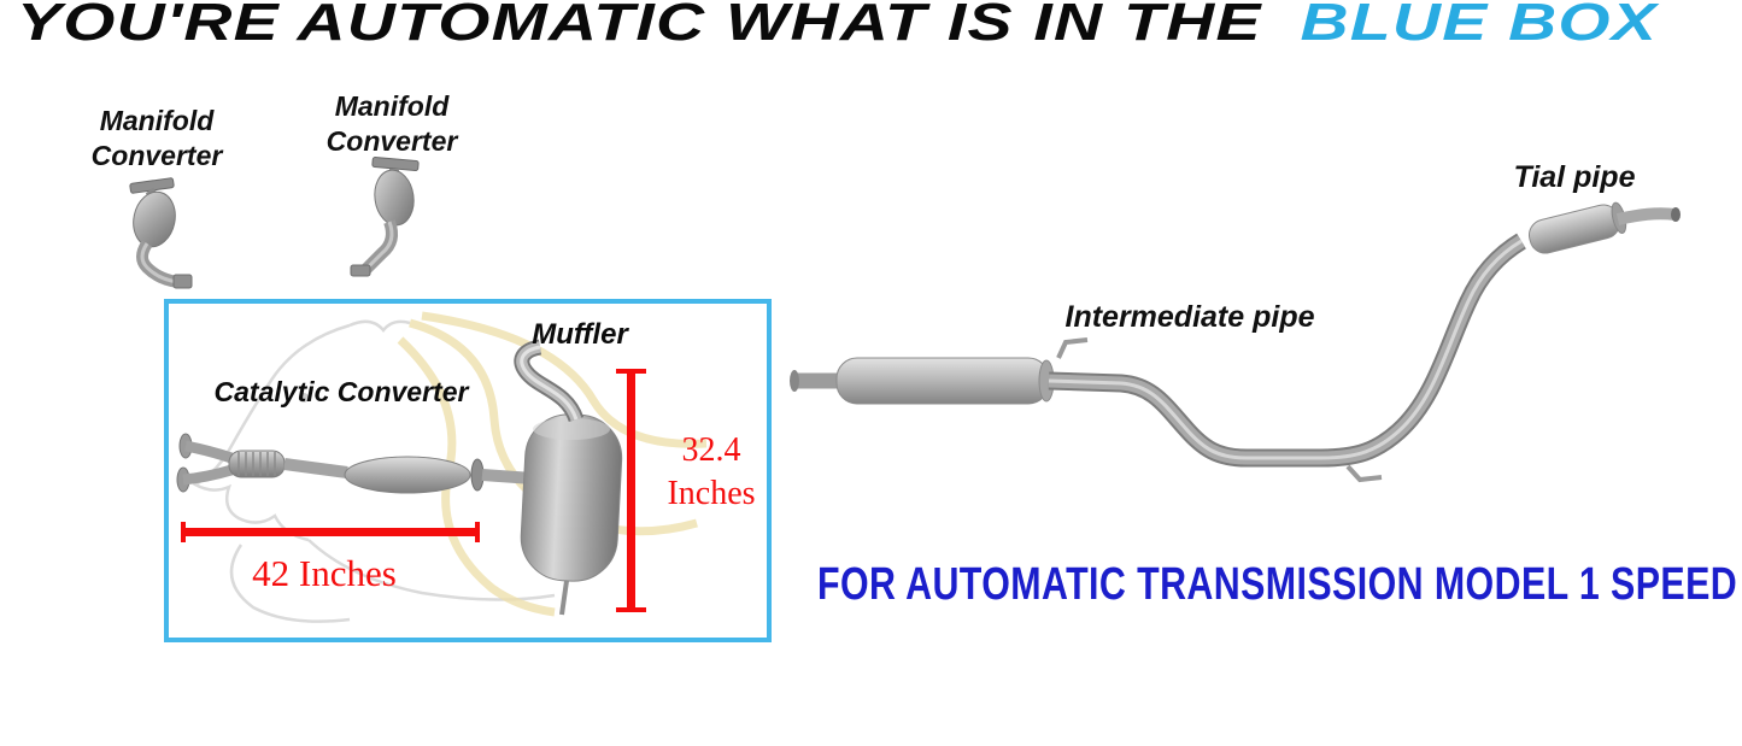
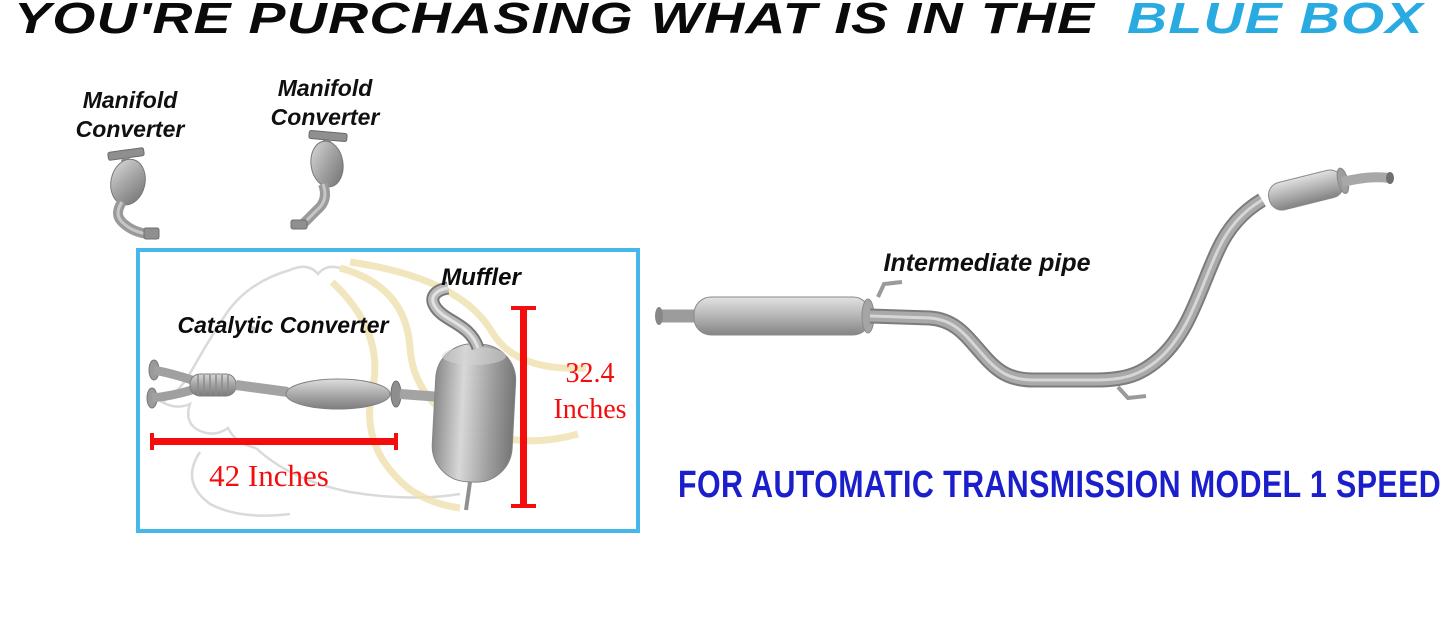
- YOU'RE AUTOMATIC WHAT IS IN THE BLUE BOX
+ YOU'RE PURCHASING WHAT IS IN THE BLUE BOX
  Manifold
  Converter
  Manifold
  Converter
  Catalytic Converter
  Muffler
  42 Inches
  32.4
  Inches
  Intermediate pipe
- Tial pipe
  FOR AUTOMATIC TRANSMISSION MODEL 1 SPEED
